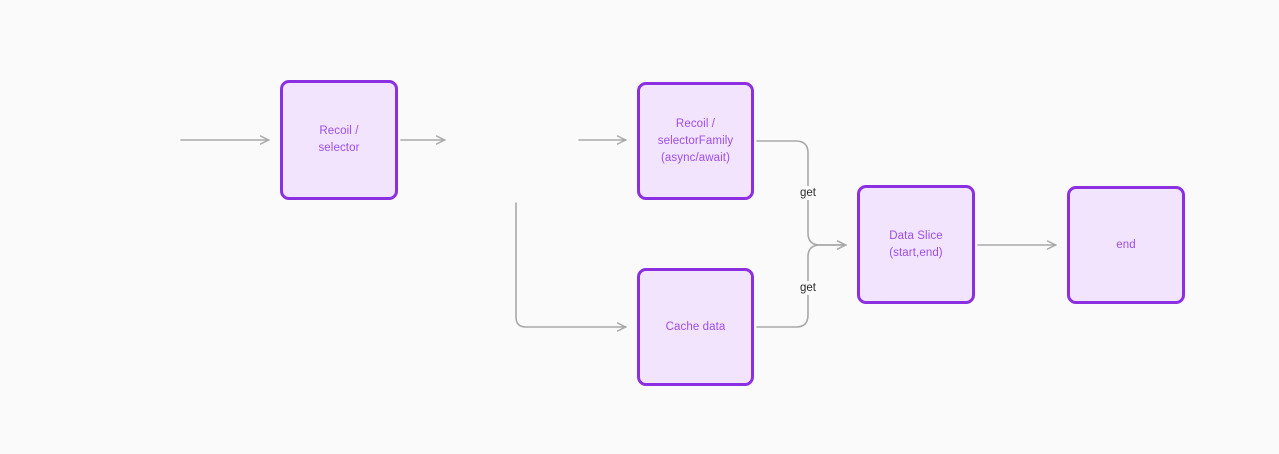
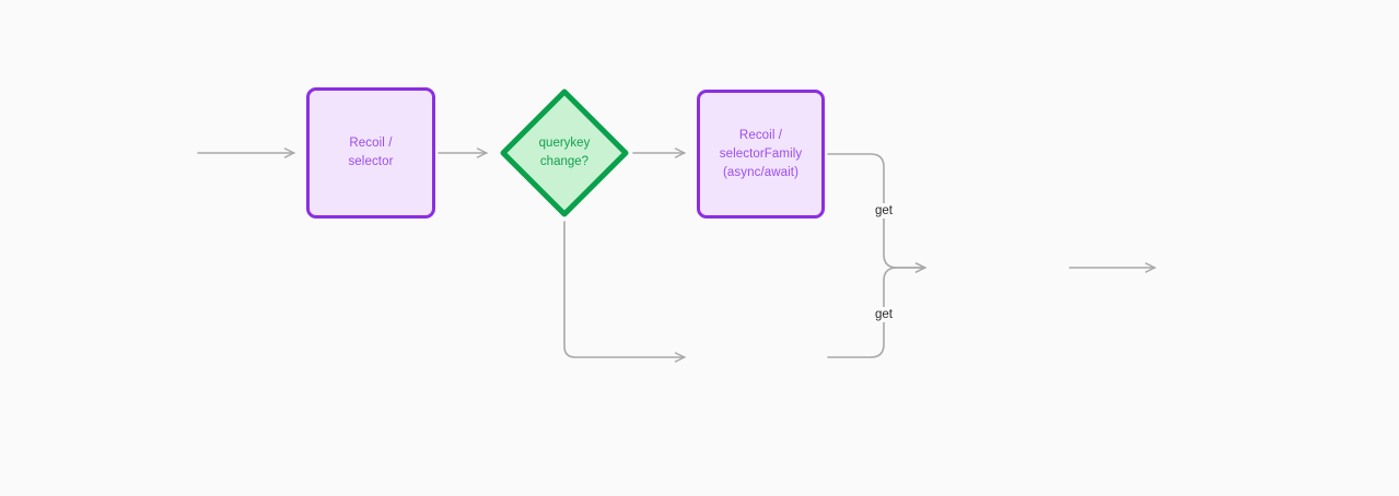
  Recoil /
  selector
+ querykey
+ change?
  Recoil /
  selectorFamily
  (async/await)
- Cache data
- Data Slice
- (start,end)
- end
  get
  get
